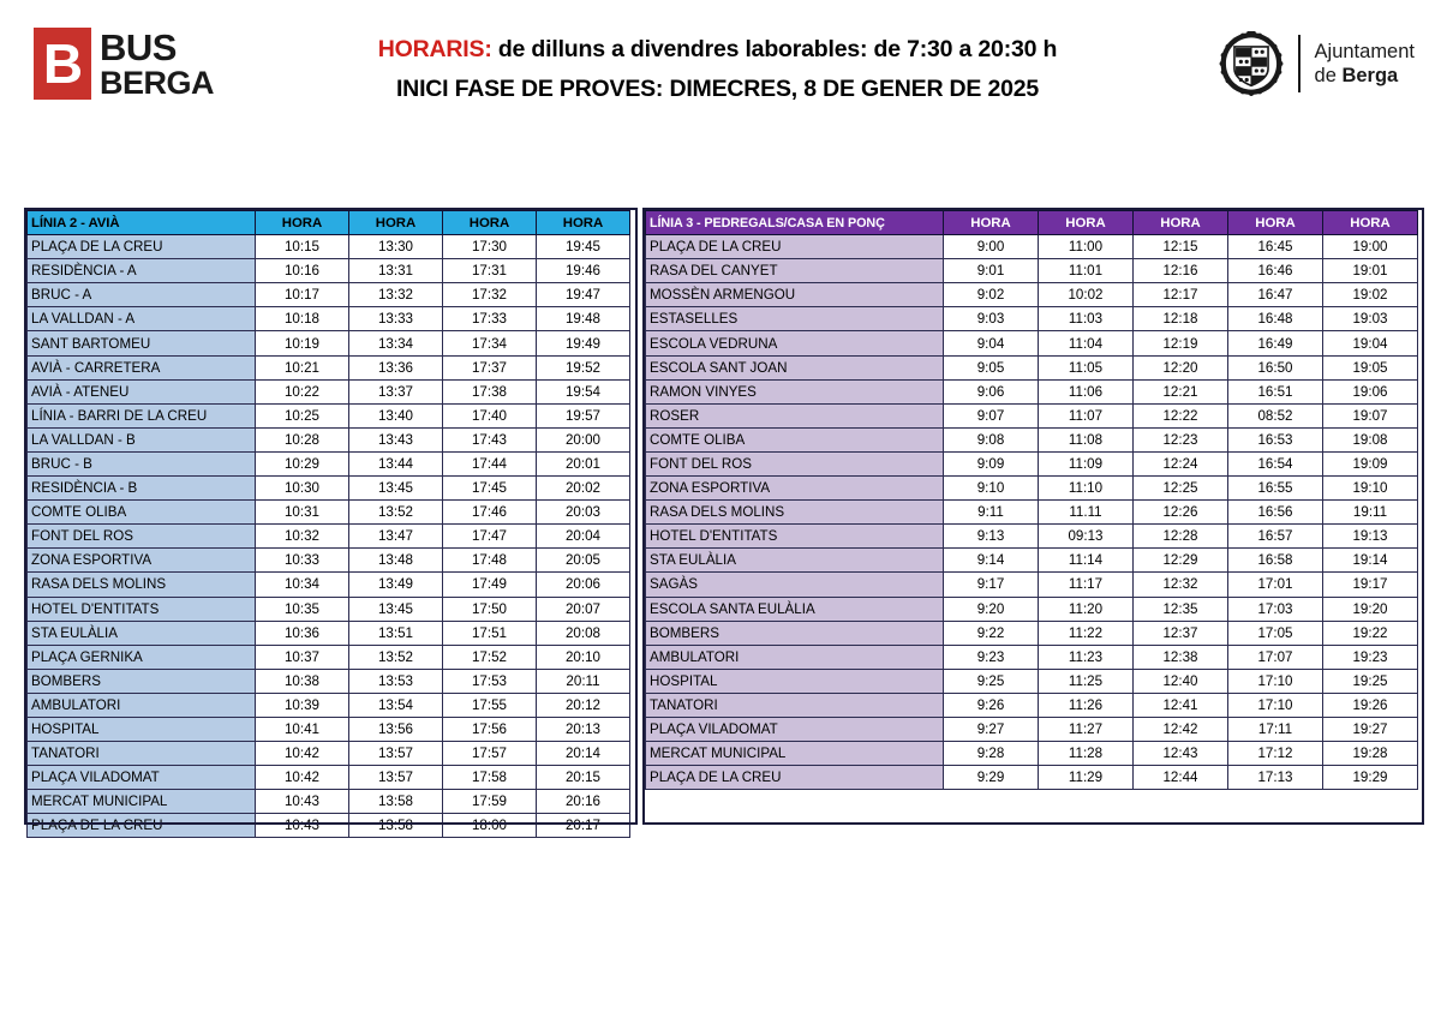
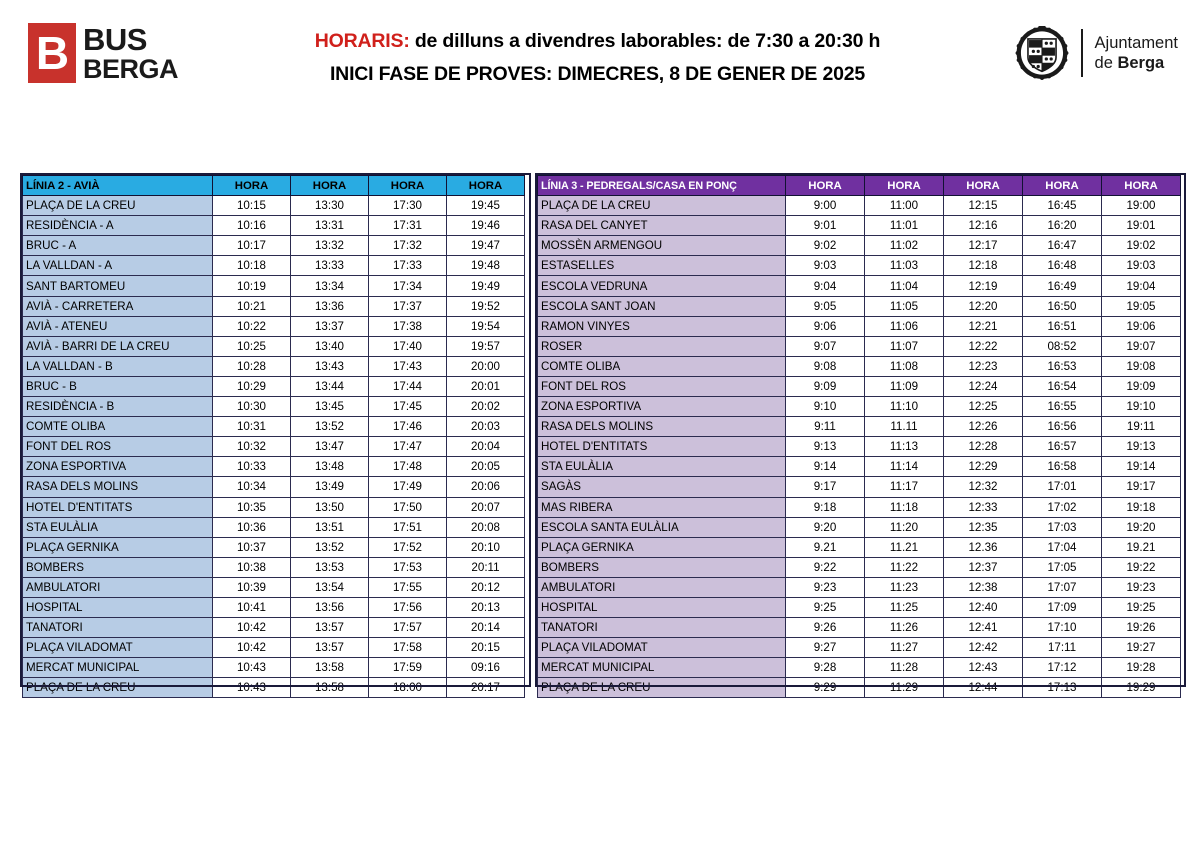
  B
  BUS
  BERGA
  HORARIS: de dilluns a divendres laborables: de 7:30 a 20:30 h
  INICI FASE DE PROVES: DIMECRES, 8 DE GENER DE 2025
  Ajuntament
  de Berga
  LÍNIA 2 - AVIÀ	HORA	HORA	HORA	HORA
  PLAÇA DE LA CREU	10:15	13:30	17:30	19:45
  RESIDÈNCIA - A	10:16	13:31	17:31	19:46
  BRUC - A	10:17	13:32	17:32	19:47
  LA VALLDAN - A	10:18	13:33	17:33	19:48
  SANT BARTOMEU	10:19	13:34	17:34	19:49
  AVIÀ - CARRETERA	10:21	13:36	17:37	19:52
  AVIÀ - ATENEU	10:22	13:37	17:38	19:54
- LÍNIA - BARRI DE LA CREU	10:25	13:40	17:40	19:57
+ AVIÀ - BARRI DE LA CREU	10:25	13:40	17:40	19:57
  LA VALLDAN - B	10:28	13:43	17:43	20:00
  BRUC - B	10:29	13:44	17:44	20:01
  RESIDÈNCIA - B	10:30	13:45	17:45	20:02
  COMTE OLIBA	10:31	13:52	17:46	20:03
  FONT DEL ROS	10:32	13:47	17:47	20:04
  ZONA ESPORTIVA	10:33	13:48	17:48	20:05
  RASA DELS MOLINS	10:34	13:49	17:49	20:06
- HOTEL D'ENTITATS	10:35	13:45	17:50	20:07
+ HOTEL D'ENTITATS	10:35	13:50	17:50	20:07
  STA EULÀLIA	10:36	13:51	17:51	20:08
  PLAÇA GERNIKA	10:37	13:52	17:52	20:10
  BOMBERS	10:38	13:53	17:53	20:11
  AMBULATORI	10:39	13:54	17:55	20:12
  HOSPITAL	10:41	13:56	17:56	20:13
  TANATORI	10:42	13:57	17:57	20:14
  PLAÇA VILADOMAT	10:42	13:57	17:58	20:15
- MERCAT MUNICIPAL	10:43	13:58	17:59	20:16
+ MERCAT MUNICIPAL	10:43	13:58	17:59	09:16
  PLAÇA DE LA CREU	10:43	13:58	18:00	20:17
  LÍNIA 3 - PEDREGALS/CASA EN PONÇ	HORA	HORA	HORA	HORA	HORA
  PLAÇA DE LA CREU	9:00	11:00	12:15	16:45	19:00
- RASA DEL CANYET	9:01	11:01	12:16	16:46	19:01
+ RASA DEL CANYET	9:01	11:01	12:16	16:20	19:01
- MOSSÈN ARMENGOU	9:02	10:02	12:17	16:47	19:02
+ MOSSÈN ARMENGOU	9:02	11:02	12:17	16:47	19:02
  ESTASELLES	9:03	11:03	12:18	16:48	19:03
  ESCOLA VEDRUNA	9:04	11:04	12:19	16:49	19:04
  ESCOLA SANT JOAN	9:05	11:05	12:20	16:50	19:05
  RAMON VINYES	9:06	11:06	12:21	16:51	19:06
  ROSER	9:07	11:07	12:22	08:52	19:07
  COMTE OLIBA	9:08	11:08	12:23	16:53	19:08
  FONT DEL ROS	9:09	11:09	12:24	16:54	19:09
  ZONA ESPORTIVA	9:10	11:10	12:25	16:55	19:10
  RASA DELS MOLINS	9:11	11.11	12:26	16:56	19:11
- HOTEL D'ENTITATS	9:13	09:13	12:28	16:57	19:13
+ HOTEL D'ENTITATS	9:13	11:13	12:28	16:57	19:13
  STA EULÀLIA	9:14	11:14	12:29	16:58	19:14
  SAGÀS	9:17	11:17	12:32	17:01	19:17
+ MAS RIBERA	9:18	11:18	12:33	17:02	19:18
  ESCOLA SANTA EULÀLIA	9:20	11:20	12:35	17:03	19:20
+ PLAÇA GERNIKA	9.21	11.21	12.36	17:04	19.21
  BOMBERS	9:22	11:22	12:37	17:05	19:22
  AMBULATORI	9:23	11:23	12:38	17:07	19:23
- HOSPITAL	9:25	11:25	12:40	17:10	19:25
+ HOSPITAL	9:25	11:25	12:40	17:09	19:25
  TANATORI	9:26	11:26	12:41	17:10	19:26
  PLAÇA VILADOMAT	9:27	11:27	12:42	17:11	19:27
  MERCAT MUNICIPAL	9:28	11:28	12:43	17:12	19:28
  PLAÇA DE LA CREU	9:29	11:29	12:44	17:13	19:29
